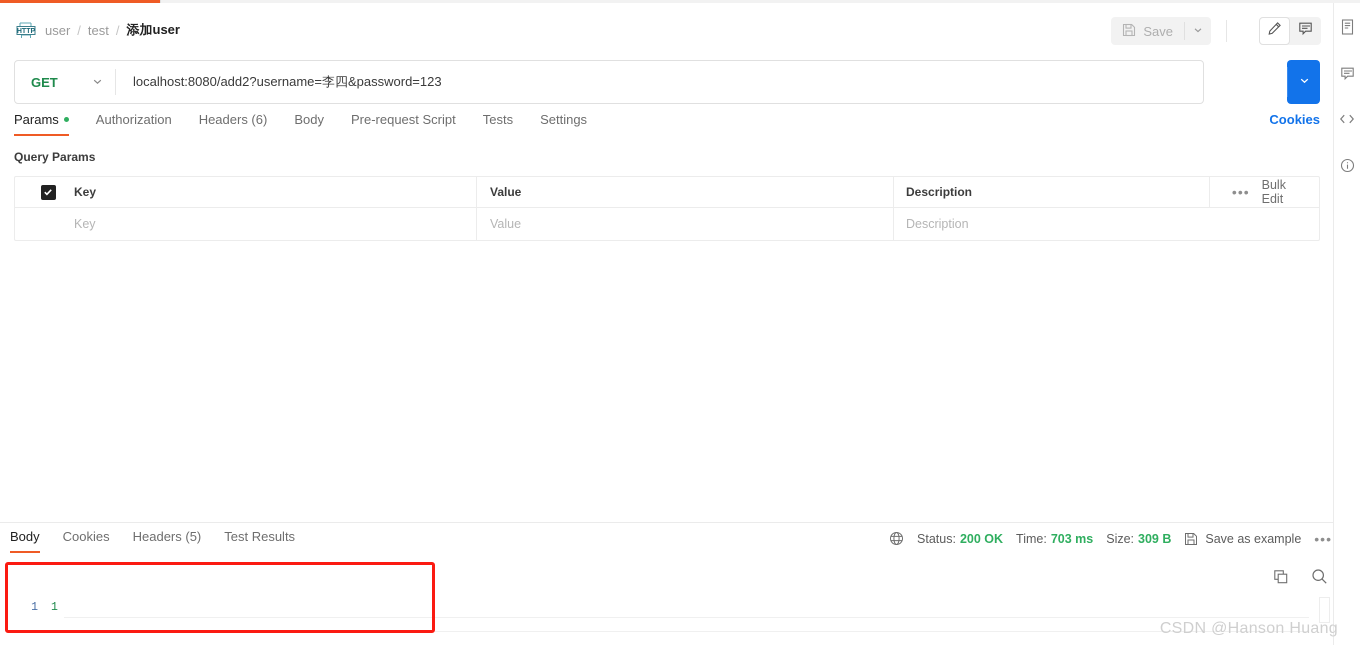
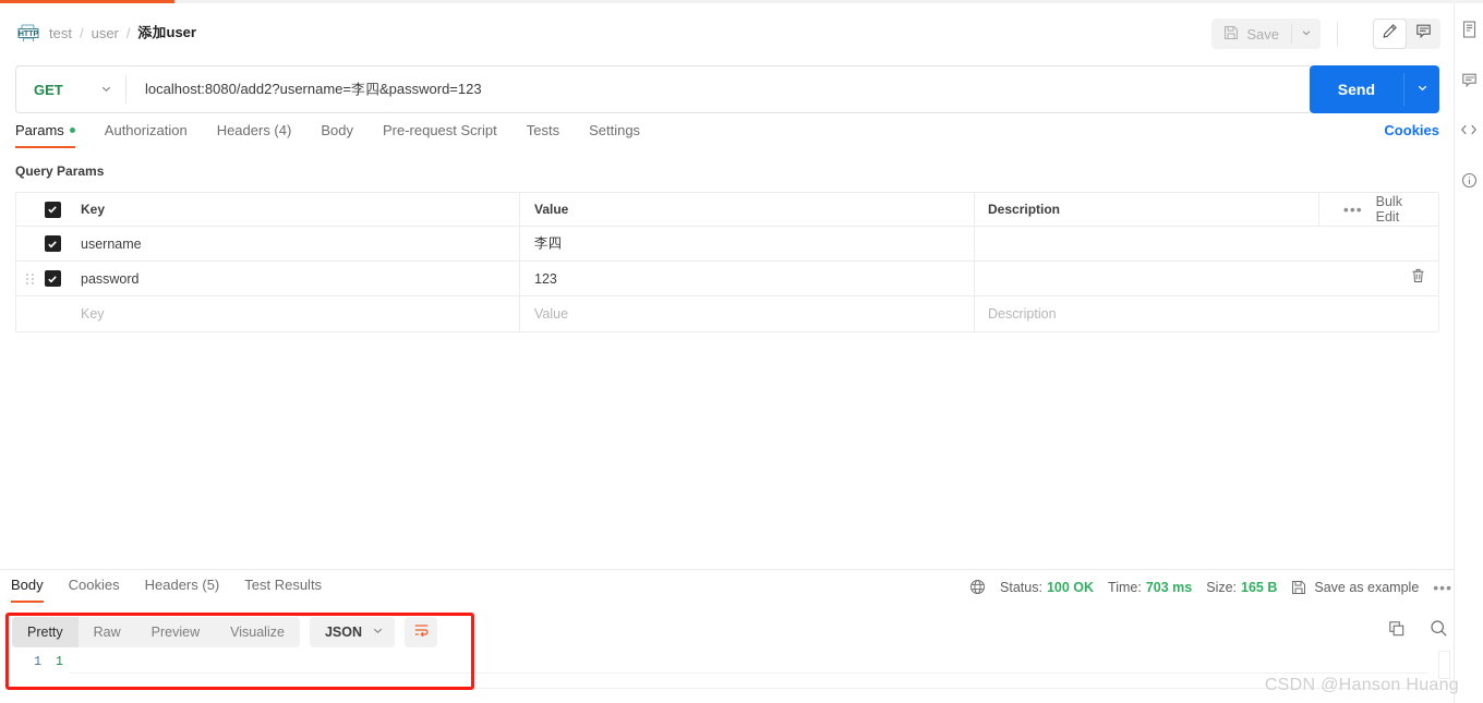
- user
+ test
  /
- test
+ user
  /
  添加user
  Save
  GET
  localhost:8080/add2?username=李四&password=123
+ Send
  Params
  Authorization
- Headers (6)
+ Headers (4)
  Body
  Pre-request Script
  Tests
  Settings
  Cookies
  Query Params
  Key
  Value
  Description
  •••
  Bulk Edit
+ username
+ 李四
+ password
+ 123
  Key
  Value
  Description
  Body
  Cookies
  Headers (5)
  Test Results
  Status:
- 200 OK
+ 100 OK
  Time:
  703 ms
  Size:
- 309 B
+ 165 B
  Save as example
  •••
+ Pretty
+ Raw
+ Preview
+ Visualize
+ JSON
  1
  1
  CSDN @Hanson Huang
